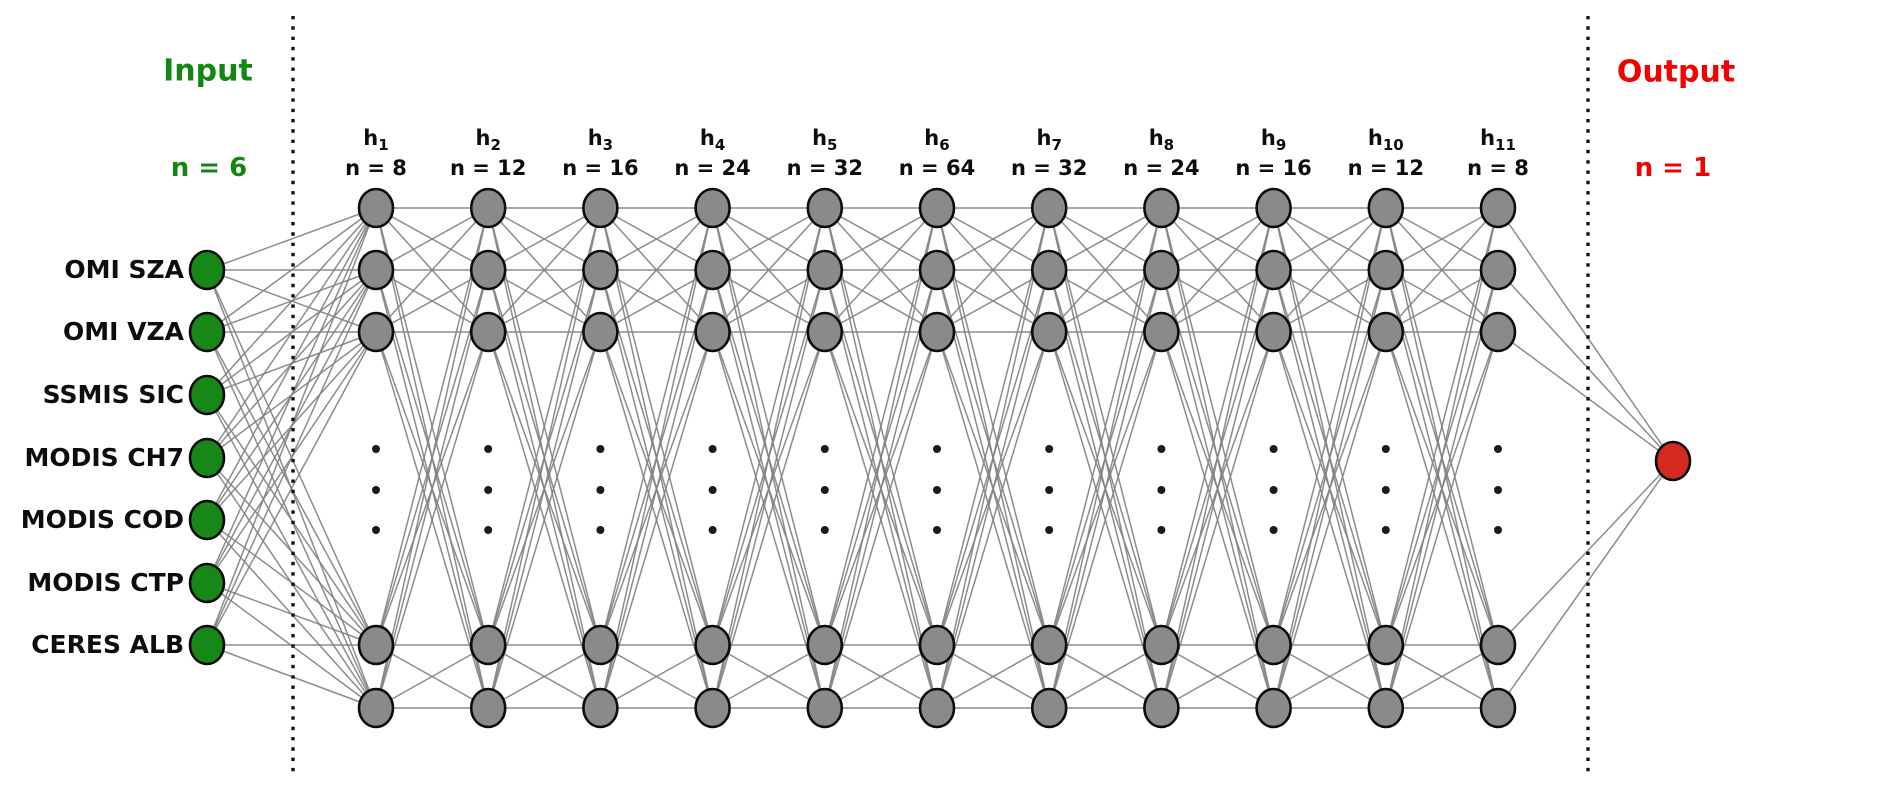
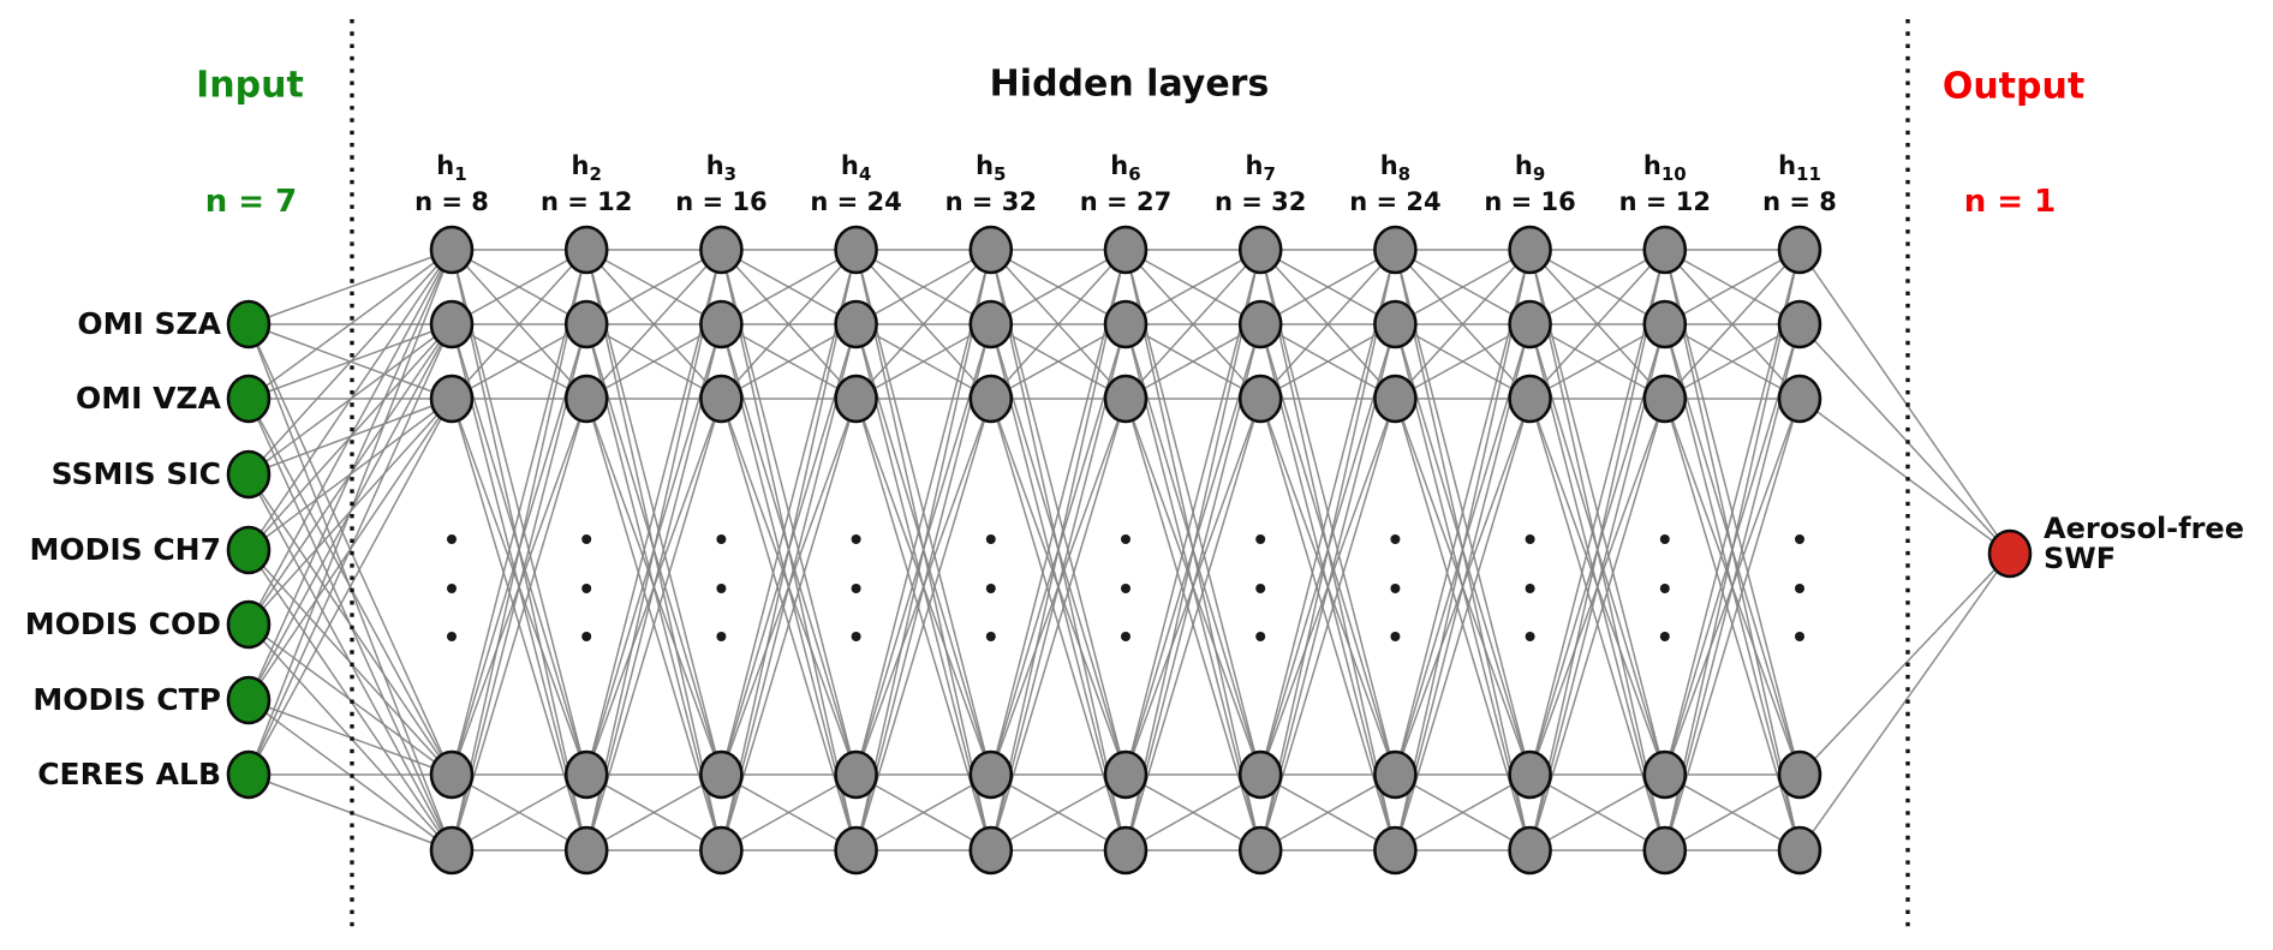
  Input
- n = 6
+ n = 7
+ Hidden layers
  Output
  n = 1
  OMI SZA
  OMI VZA
  SSMIS SIC
  MODIS CH7
  MODIS COD
  MODIS CTP
  CERES ALB
  h1
  n = 8
  h2
  n = 12
  h3
  n = 16
  h4
  n = 24
  h5
  n = 32
  h6
- n = 64
+ n = 27
  h7
  n = 32
  h8
  n = 24
  h9
  n = 16
  h10
  n = 12
  h11
  n = 8
+ Aerosol-free
+ SWF
